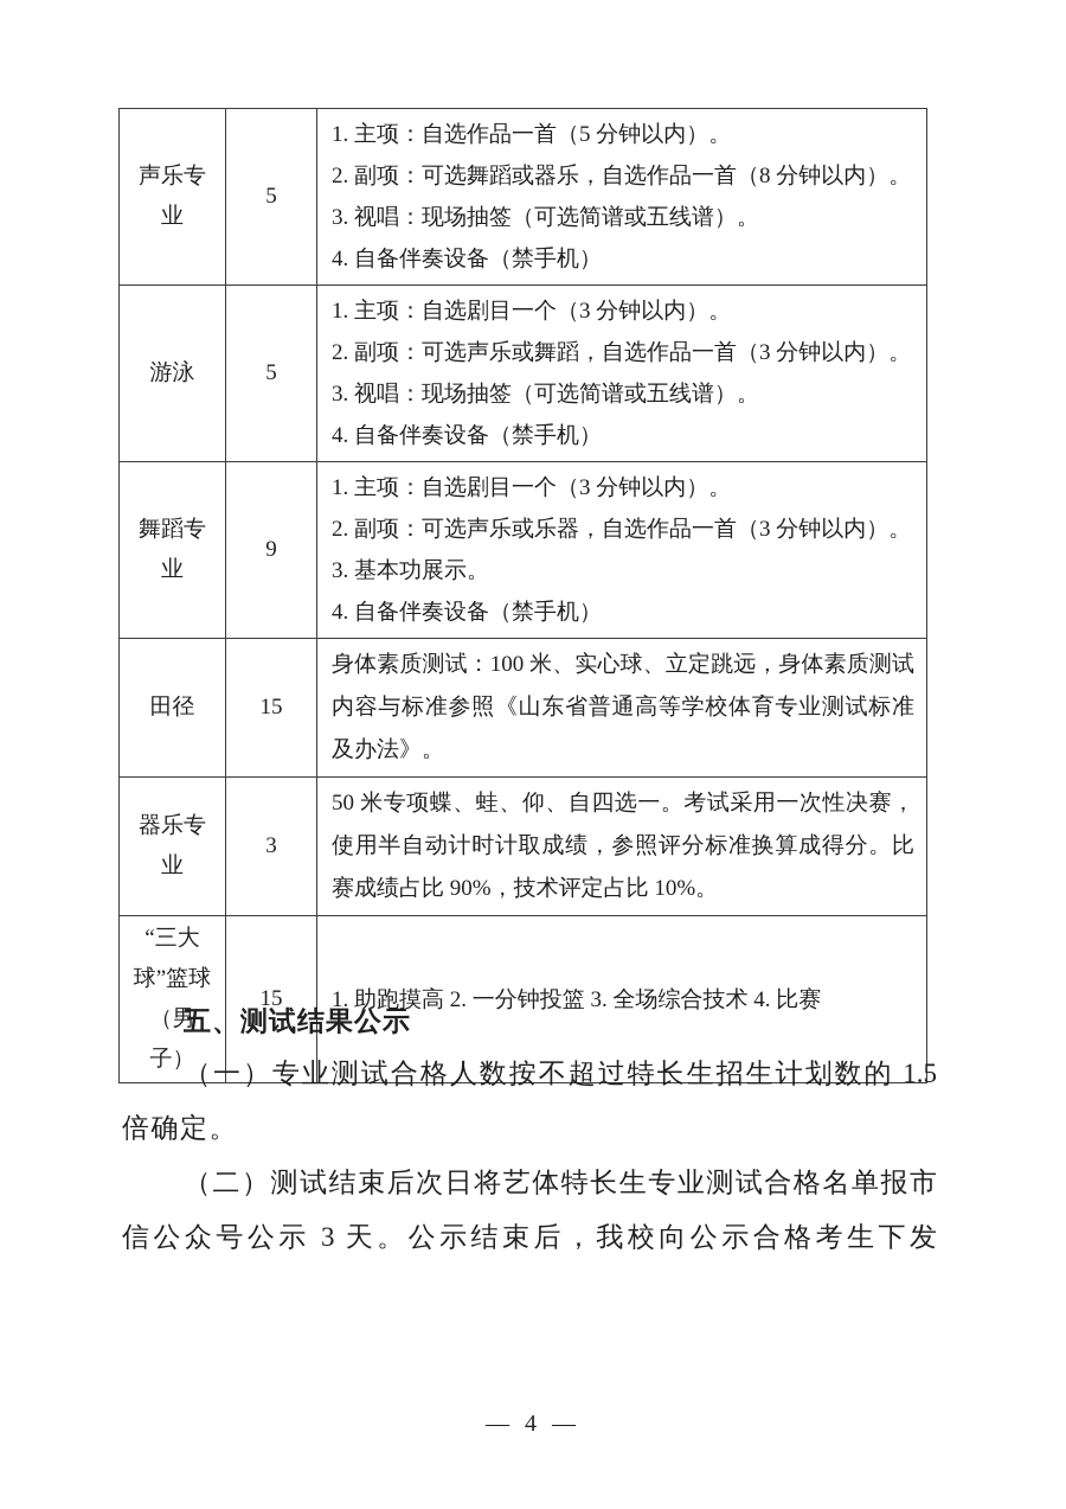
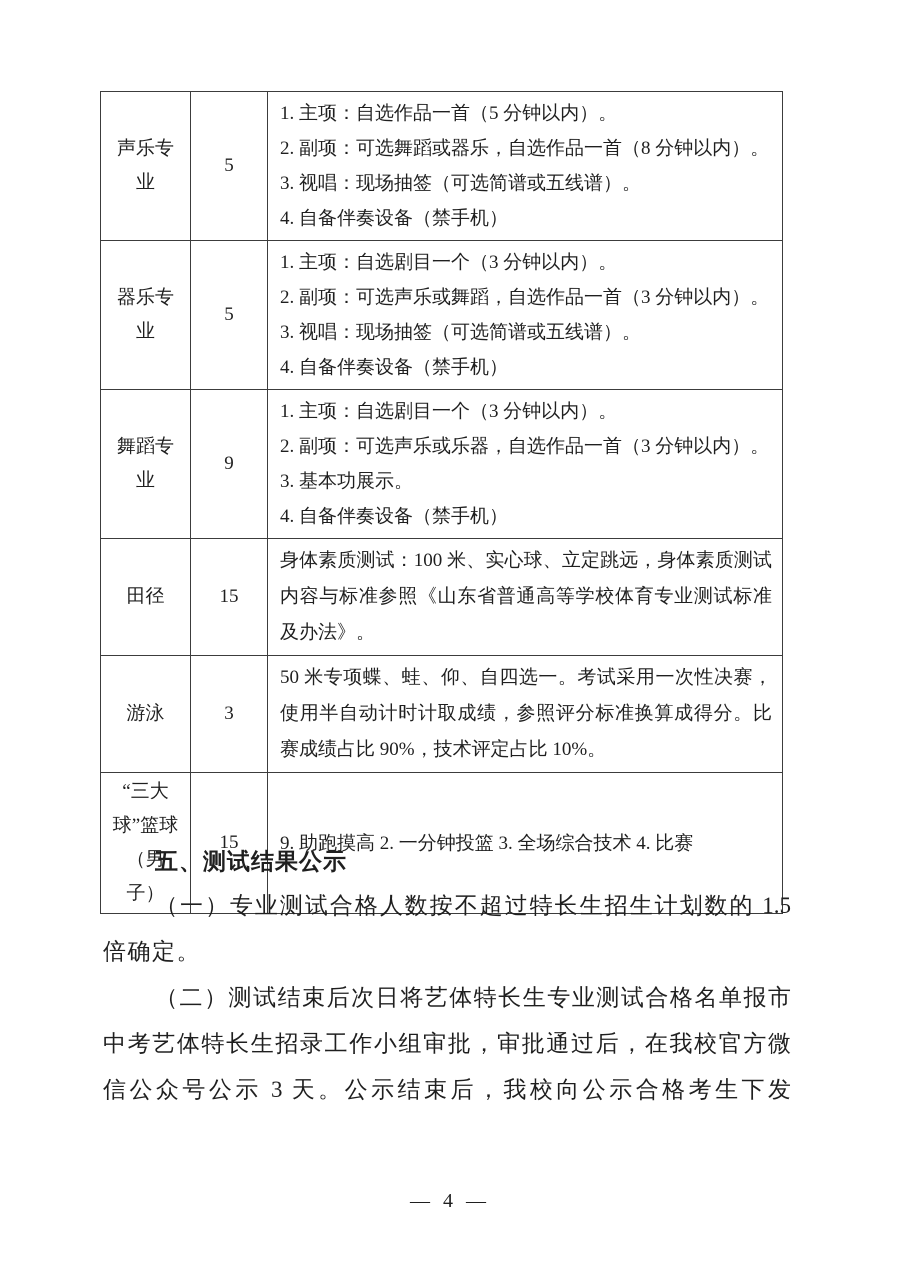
  声乐专业	5	1. 主项：自选作品一首（5 分钟以内）。 2. 副项：可选舞蹈或器乐，自选作品一首（8 分钟以内）。 3. 视唱：现场抽签（可选简谱或五线谱）。 4. 自备伴奏设备（禁手机）
- 游泳	5	1. 主项：自选剧目一个（3 分钟以内）。 2. 副项：可选声乐或舞蹈，自选作品一首（3 分钟以内）。 3. 视唱：现场抽签（可选简谱或五线谱）。 4. 自备伴奏设备（禁手机）
+ 器乐专业	5	1. 主项：自选剧目一个（3 分钟以内）。 2. 副项：可选声乐或舞蹈，自选作品一首（3 分钟以内）。 3. 视唱：现场抽签（可选简谱或五线谱）。 4. 自备伴奏设备（禁手机）
  舞蹈专业	9	1. 主项：自选剧目一个（3 分钟以内）。 2. 副项：可选声乐或乐器，自选作品一首（3 分钟以内）。 3. 基本功展示。 4. 自备伴奏设备（禁手机）
  田径	15	身体素质测试：100 米、实心球、立定跳远，身体素质测试内容与标准参照《山东省普通高等学校体育专业测试标准及办法》。
- 器乐专业	3	50 米专项蝶、蛙、仰、自四选一。考试采用一次性决赛，使用半自动计时计取成绩，参照评分标准换算成得分。比赛成绩占比 90%，技术评定占比 10%。
+ 游泳	3	50 米专项蝶、蛙、仰、自四选一。考试采用一次性决赛，使用半自动计时计取成绩，参照评分标准换算成得分。比赛成绩占比 90%，技术评定占比 10%。
- “三大球”篮球（男子）	15	1. 助跑摸高 2. 一分钟投篮 3. 全场综合技术 4. 比赛
+ “三大球”篮球（男子）	15	9. 助跑摸高 2. 一分钟投篮 3. 全场综合技术 4. 比赛
  五、测试结果公示
  （一）专业测试合格人数按不超过特长生招生计划数的 1.5
  倍确定。
  （二）测试结束后次日将艺体特长生专业测试合格名单报市
+ 中考艺体特长生招录工作小组审批，审批通过后，在我校官方微
  信公众号公示 3 天。公示结束后，我校向公示合格考生下发
  — 4 —
